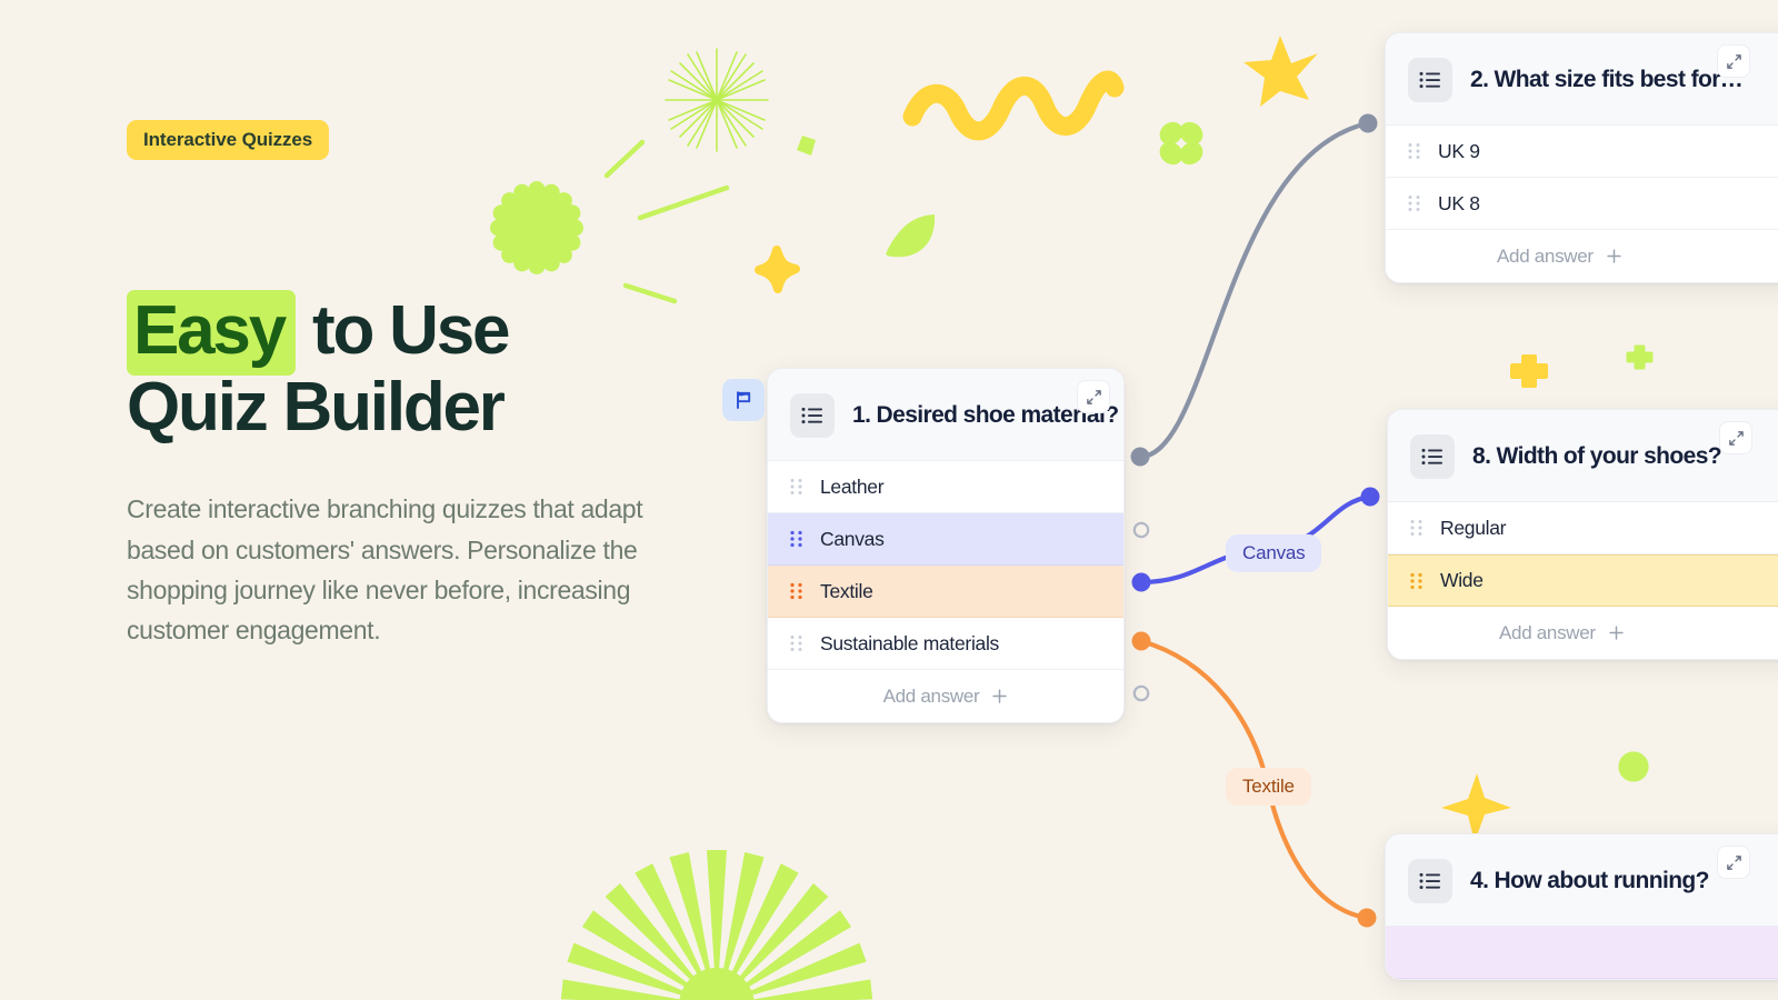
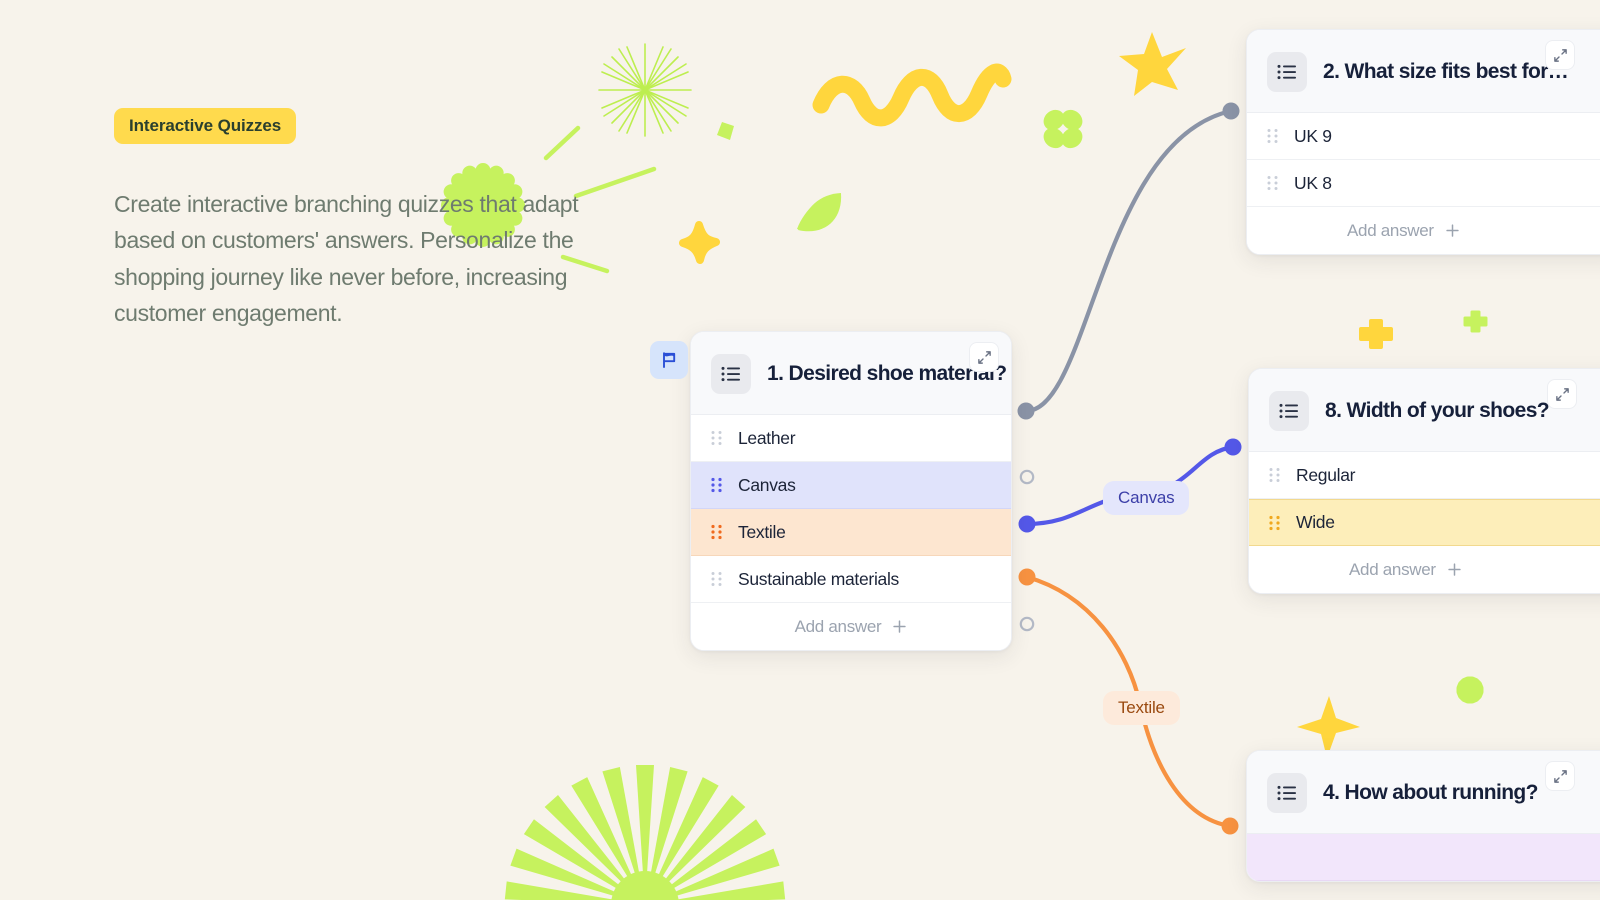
  Interactive Quizzes
- Easy to Use
- Quiz Builder
  Create interactive branching quizzes that adapt based on customers' answers. Personalize the shopping journey like never before, increasing customer engagement.
  Canvas
  Textile
  1. Desired shoe material?
  Leather
  Canvas
  Textile
  Sustainable materials
  Add answer
  2. What size fits best for…
  UK 9
  UK 8
  Add answer
  8. Width of your shoes?
  Regular
  Wide
  Add answer
  4. How about running?
